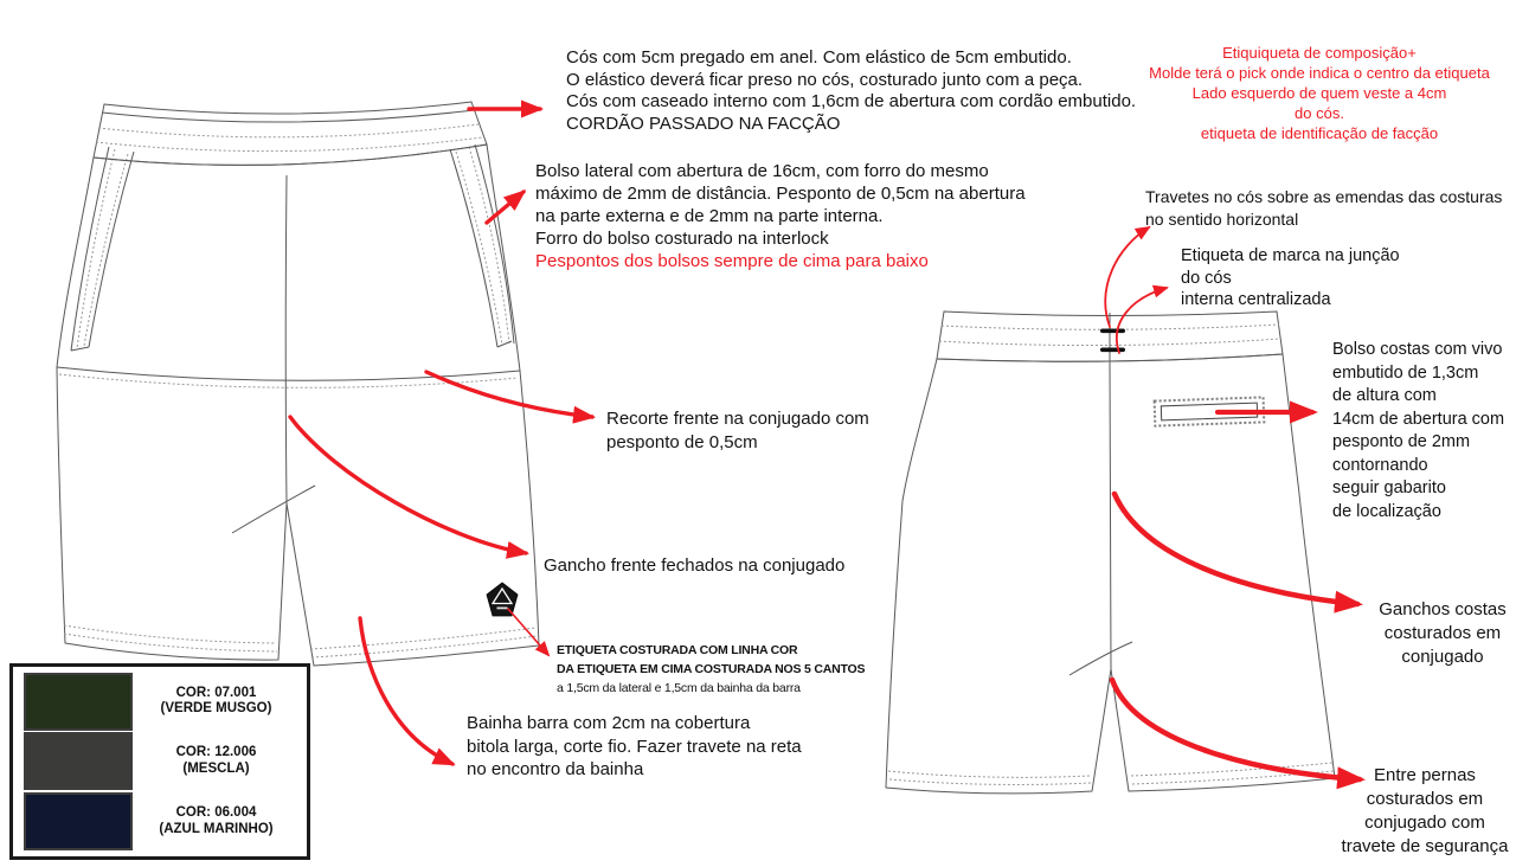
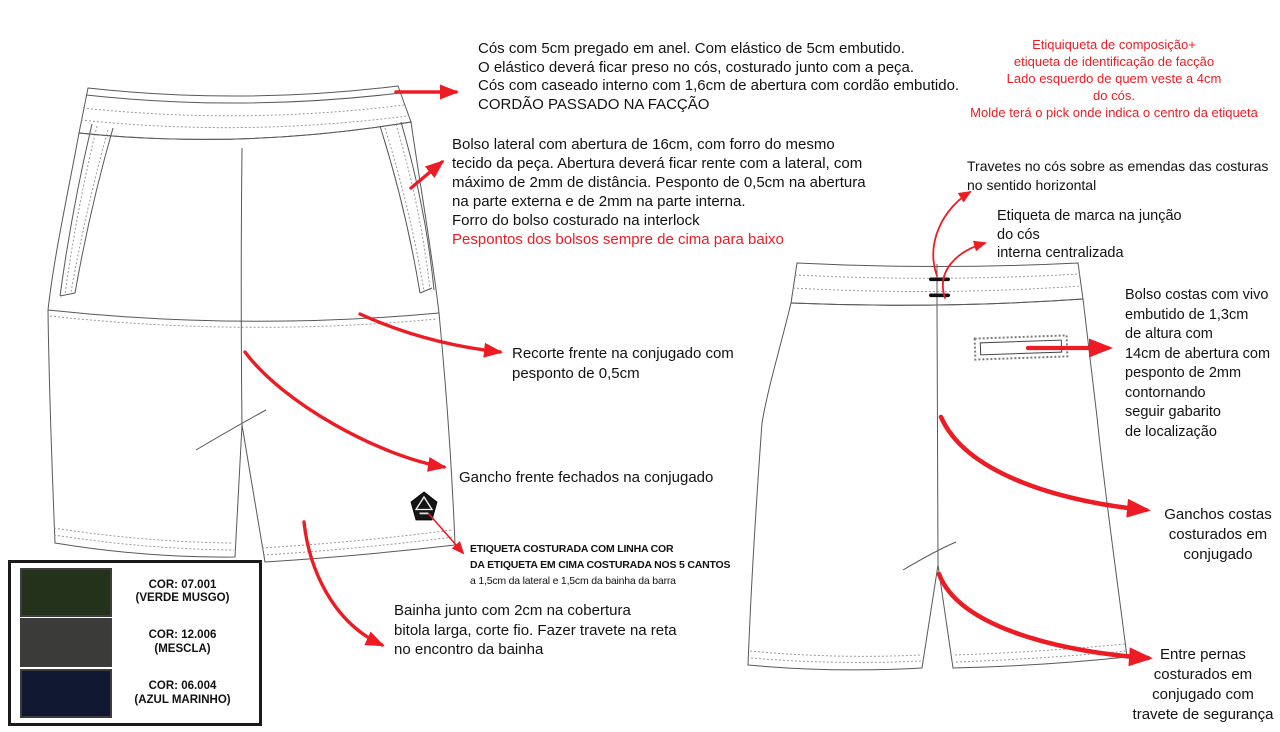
  Cós com 5cm pregado em anel. Com elástico de 5cm embutido.
  O elástico deverá ficar preso no cós, costurado junto com a peça.
  Cós com caseado interno com 1,6cm de abertura com cordão embutido.
  CORDÃO PASSADO NA FACÇÃO
  Etiquiqueta de composição+
- Molde terá o pick onde indica o centro da etiqueta
+ etiqueta de identificação de facção
  Lado esquerdo de quem veste a 4cm
  do cós.
- etiqueta de identificação de facção
+ Molde terá o pick onde indica o centro da etiqueta
  Bolso lateral com abertura de 16cm, com forro do mesmo
+ tecido da peça. Abertura deverá ficar rente com a lateral, com
  máximo de 2mm de distância. Pesponto de 0,5cm na abertura
  na parte externa e de 2mm na parte interna.
  Forro do bolso costurado na interlock
  Pespontos dos bolsos sempre de cima para baixo
  Travetes no cós sobre as emendas das costuras
  no sentido horizontal
  Etiqueta de marca na junção
  do cós
  interna centralizada
  Bolso costas com vivo
  embutido de 1,3cm
  de altura com
  14cm de abertura com
  pesponto de 2mm
  contornando
  seguir gabarito
  de localização
  Recorte frente na conjugado com
  pesponto de 0,5cm
  Gancho frente fechados na conjugado
  ETIQUETA COSTURADA COM LINHA COR
  DA ETIQUETA EM CIMA COSTURADA NOS 5 CANTOS
  a 1,5cm da lateral e 1,5cm da bainha da barra
- Bainha barra com 2cm na cobertura
+ Bainha junto com 2cm na cobertura
  bitola larga, corte fio. Fazer travete na reta
  no encontro da bainha
  Ganchos costas
  costurados em
  conjugado
  Entre pernas
  costurados em
  conjugado com
  travete de segurança
  COR: 07.001
  (VERDE MUSGO)
  COR: 12.006
  (MESCLA)
  COR: 06.004
  (AZUL MARINHO)
